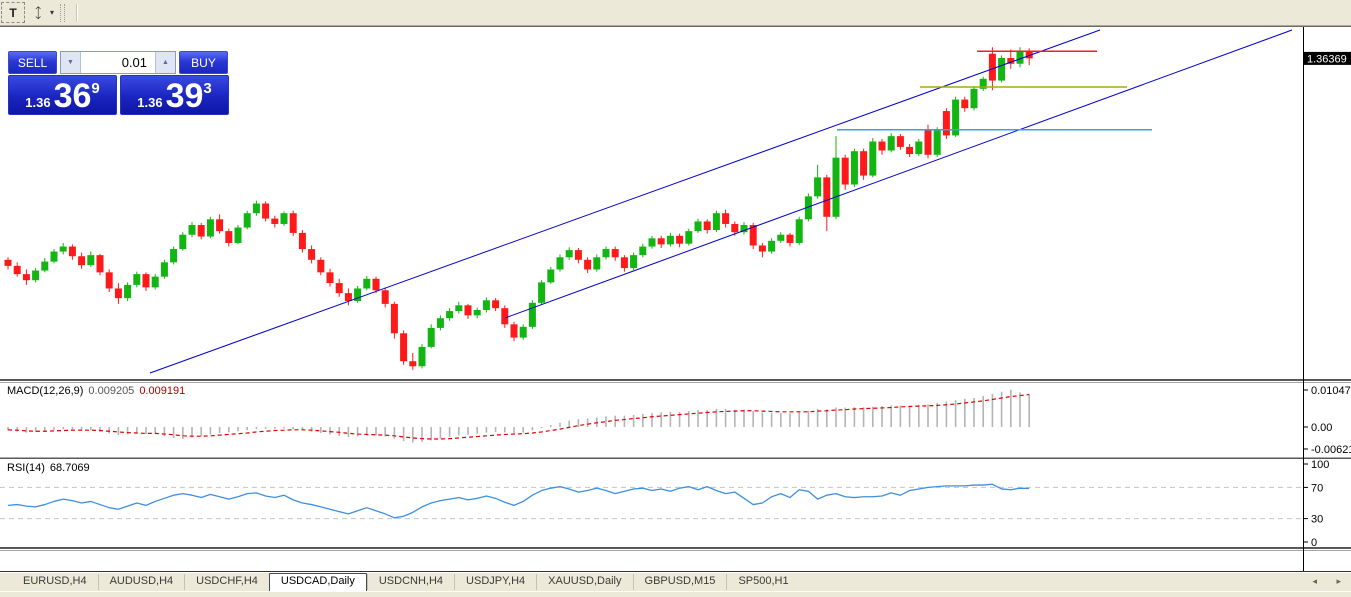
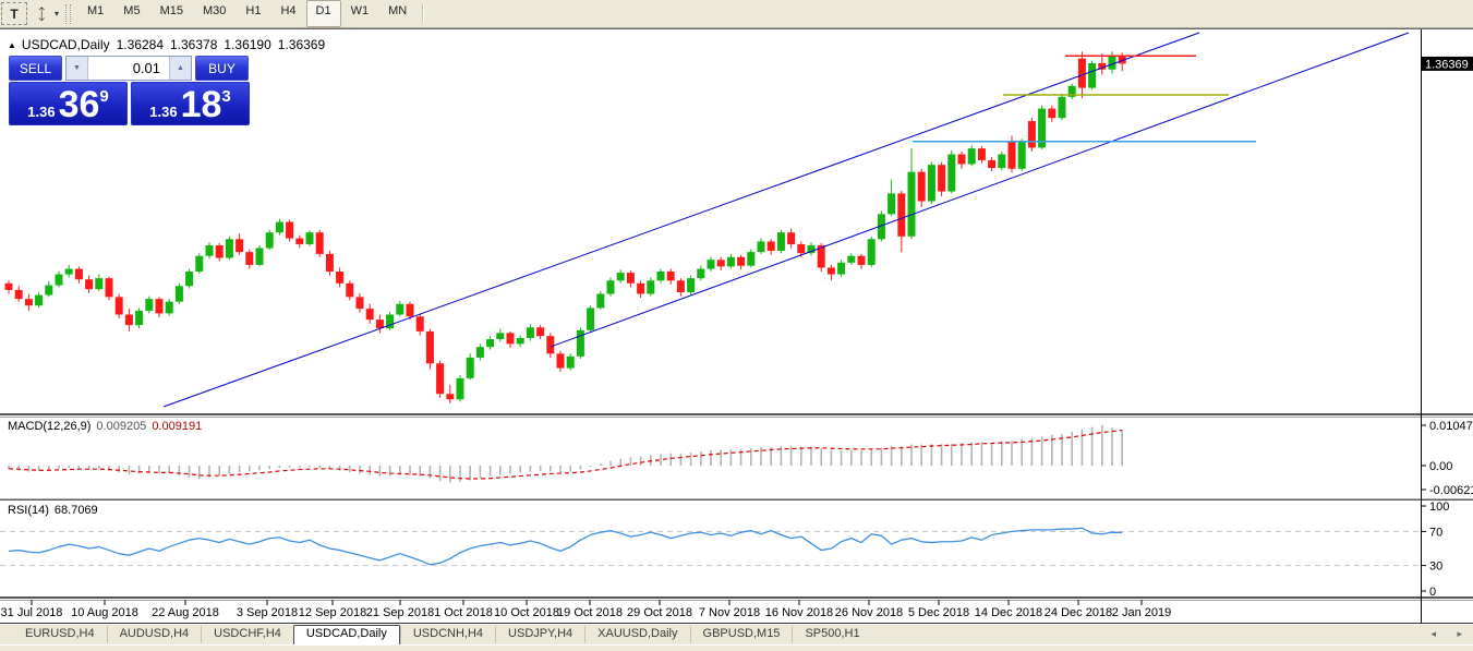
  1.36369
  0.01047
  0.00
  -0.0062
  100
  70
  30
  0
+ 31 Jul 2018
+ 10 Aug 2018
+ 22 Aug 2018
+ 3 Sep 2018
+ 12 Sep 2018
+ 21 Sep 2018
+ 1 Oct 2018
+ 10 Oct 2018
+ 19 Oct 2018
+ 29 Oct 2018
+ 7 Nov 2018
+ 16 Nov 2018
+ 26 Nov 2018
+ 5 Dec 2018
+ 14 Dec 2018
+ 24 Dec 2018
+ 2 Jan 2019
  T
  ▾
+ M1
+ M5
+ M15
+ M30
+ H1
+ H4
+ D1
+ W1
+ MN
+ ▲ USDCAD,Daily 1.36284 1.36378 1.36190 1.36369
  SELL
  0.01
  BUY
  1.36
  36
  9
  1.36
- 39
+ 18
  3
  MACD(12,26,9) 0.009205 0.009191
  RSI(14) 68.7069
  EURUSD,H4
  AUDUSD,H4
  USDCHF,H4
  USDCAD,Daily
  USDCNH,H4
  USDJPY,H4
  XAUUSD,Daily
  GBPUSD,M15
  SP500,H1
  ◂
  ▸
